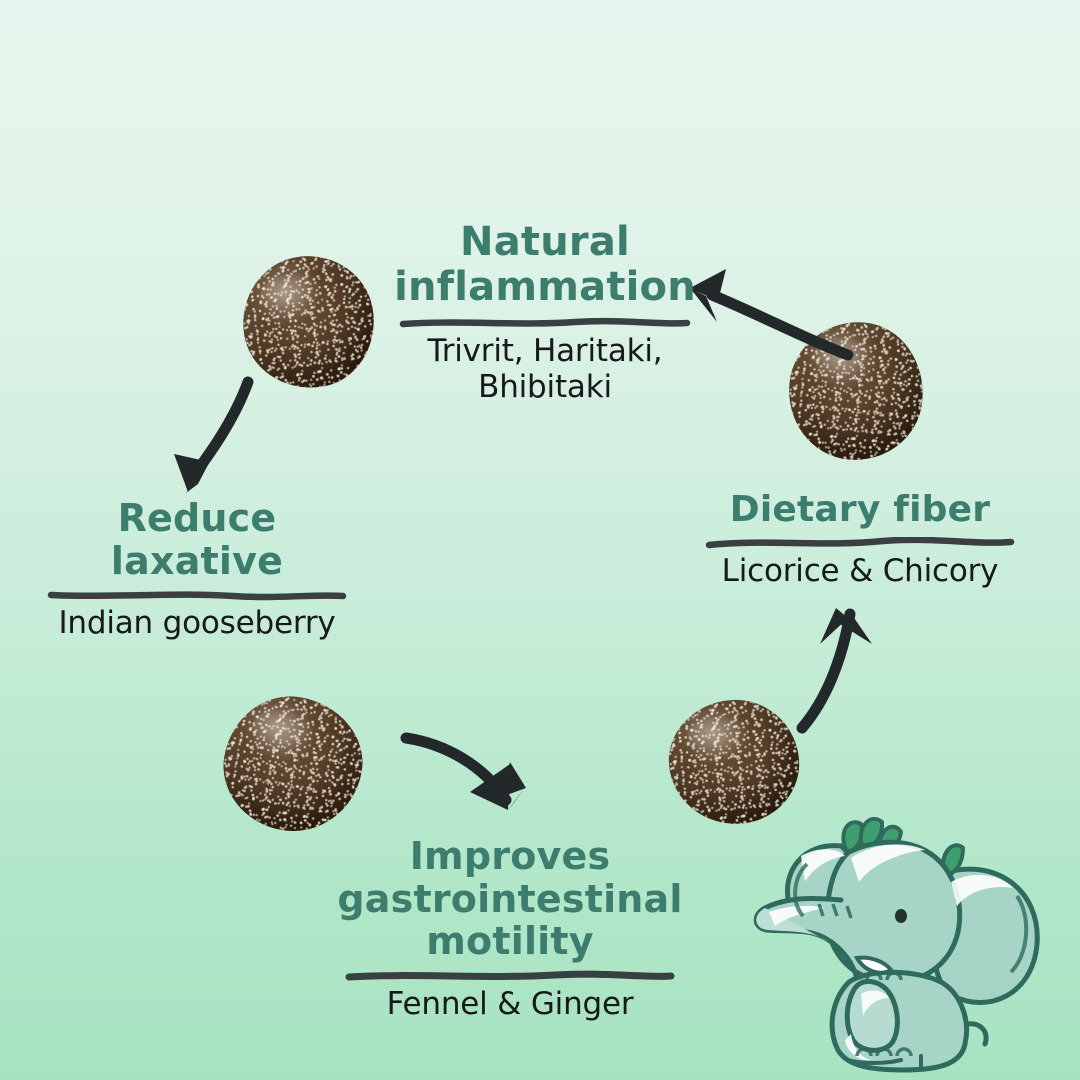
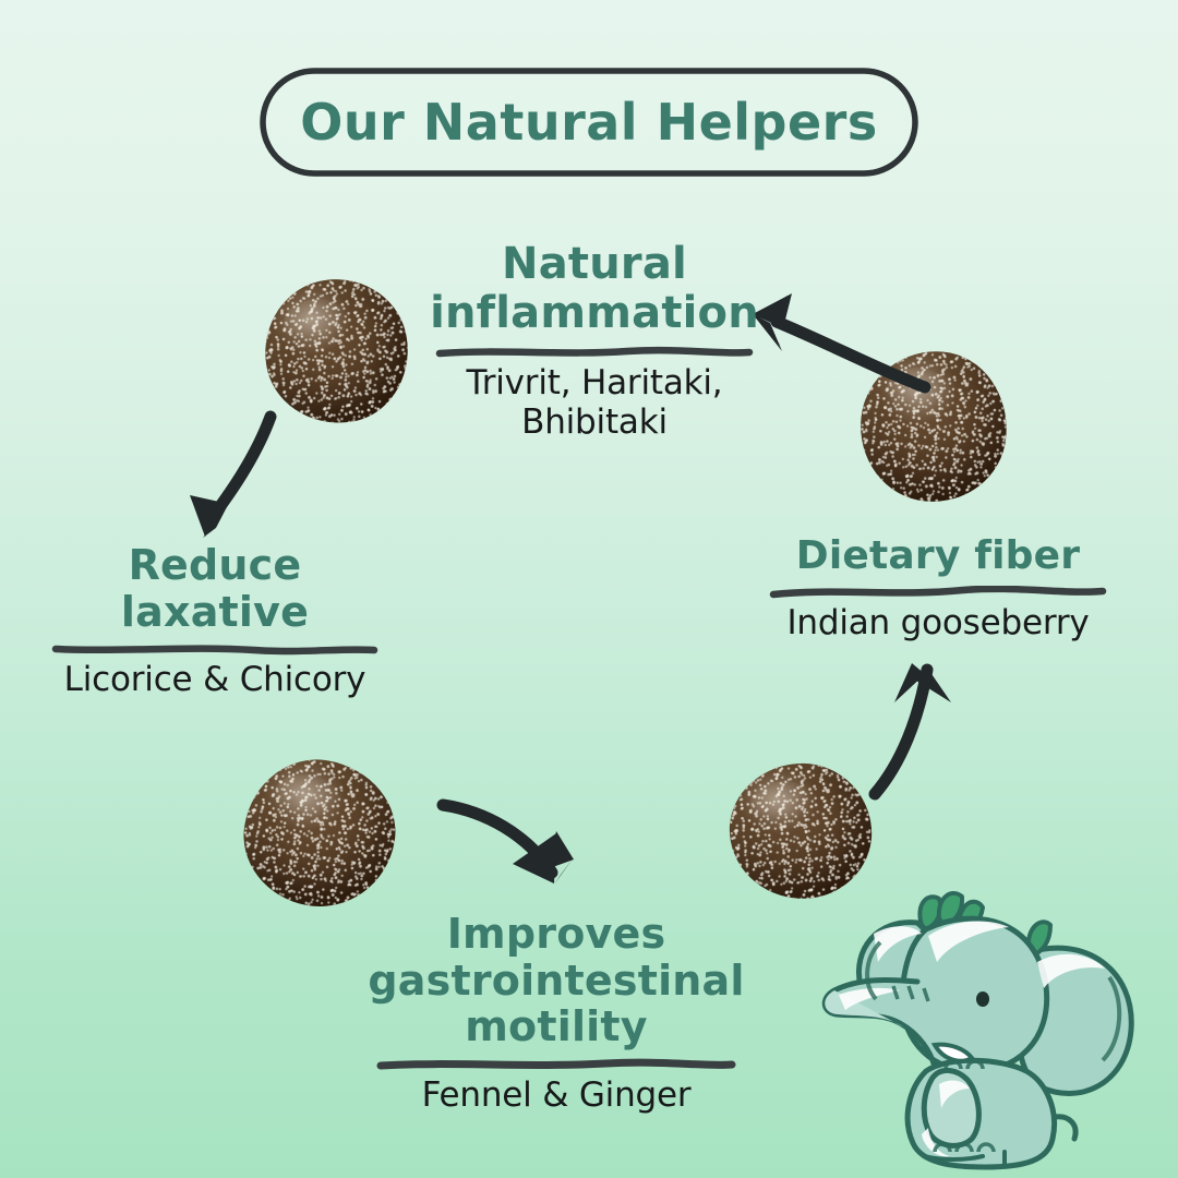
+ Our Natural Helpers
  Natural
  inflammation
  Trivrit, Haritaki,
  Bhibitaki
  Reduce
  laxative
- Indian gooseberry
+ Licorice & Chicory
  Dietary fiber
- Licorice & Chicory
+ Indian gooseberry
  Improves
  gastrointestinal
  motility
  Fennel & Ginger
